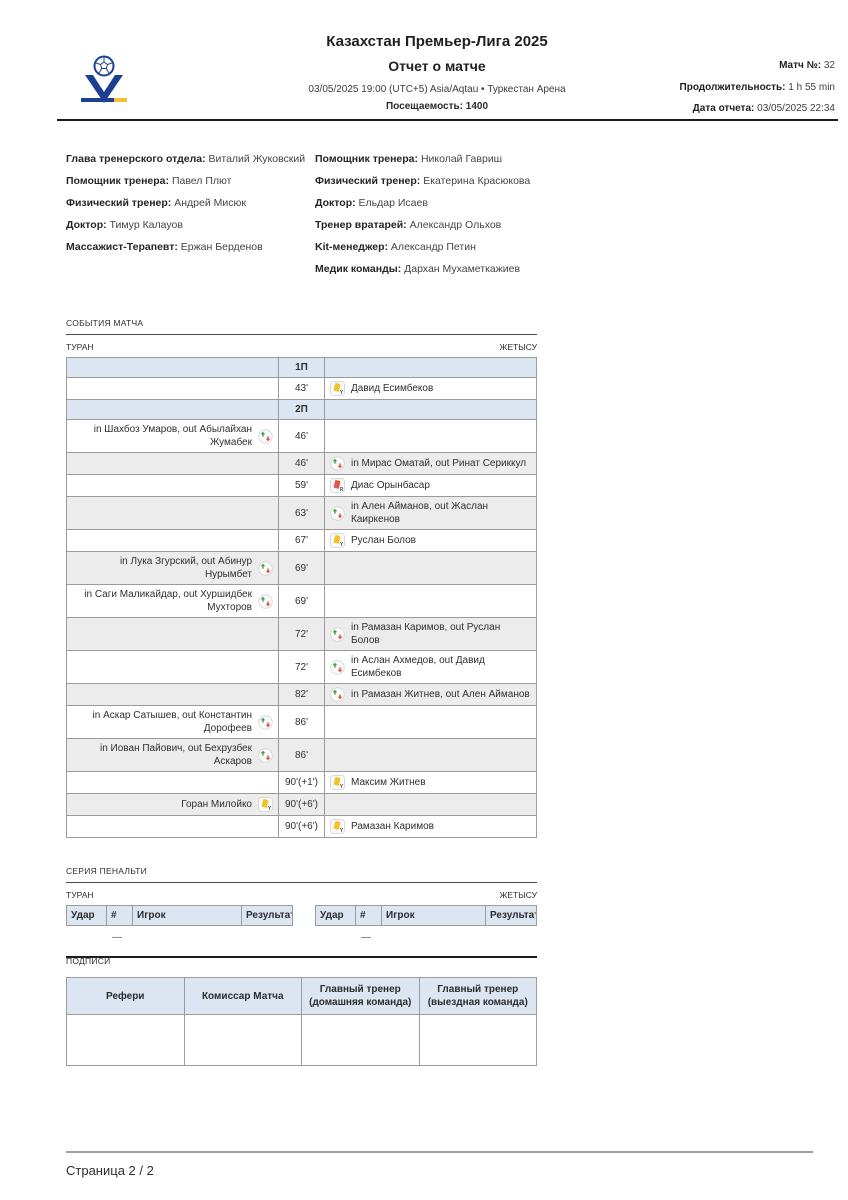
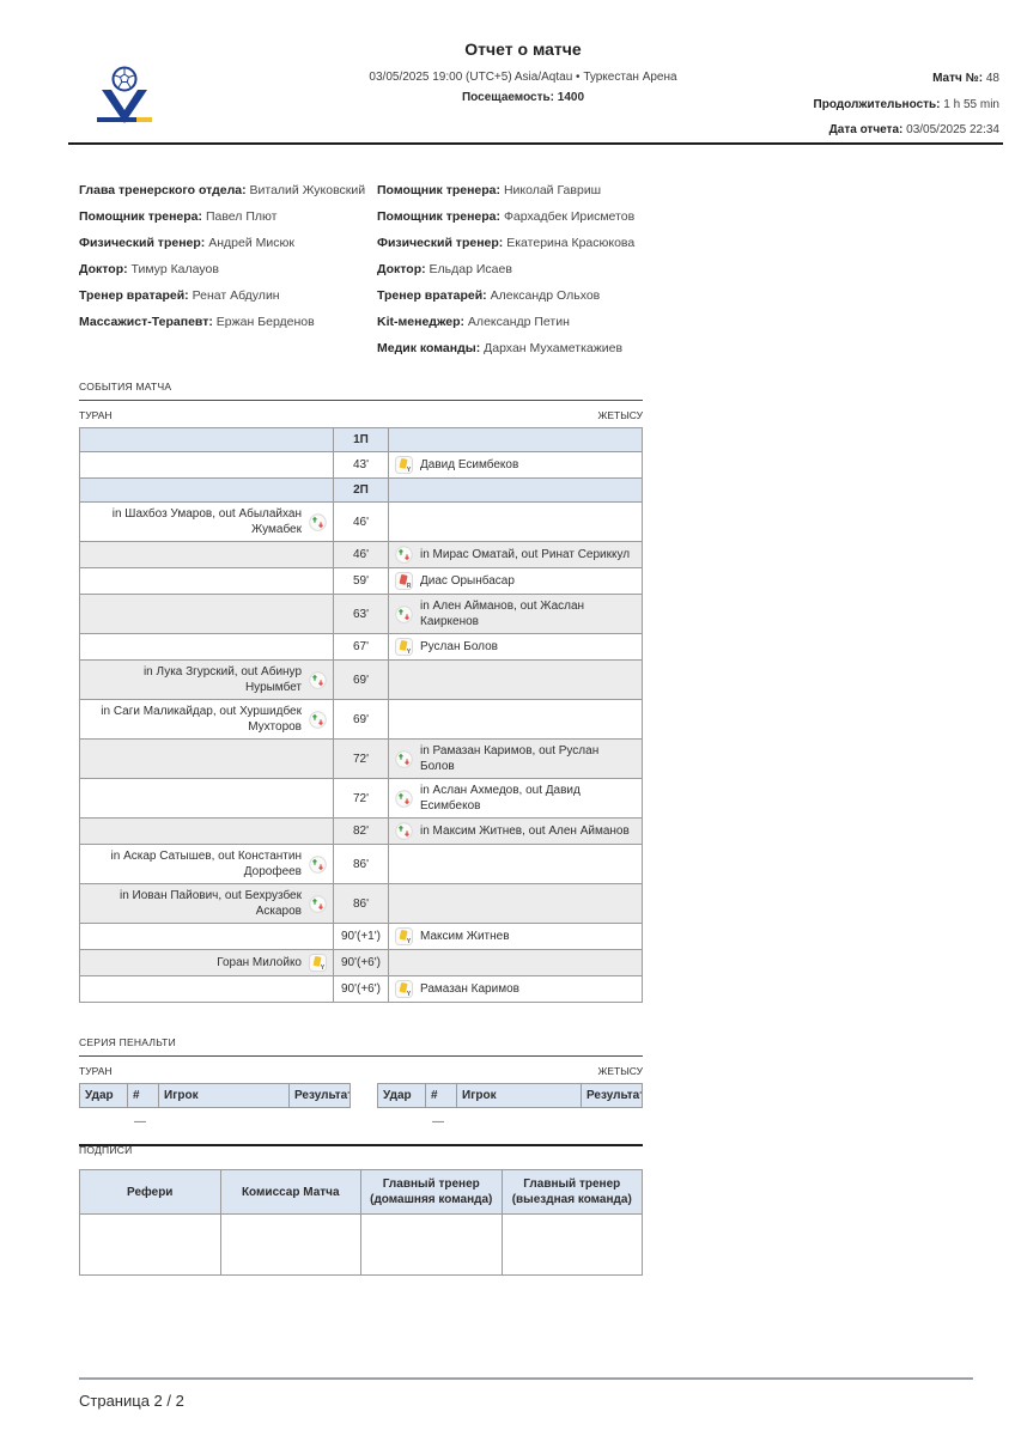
- Казахстан Премьер-Лига 2025
  Отчет о матче
  03/05/2025 19:00 (UTC+5) Asia/Aqtau • Туркестан Арена
  Посещаемость: 1400
- Матч №: 32
+ Матч №: 48
  Продолжительность: 1 h 55 min
  Дата отчета: 03/05/2025 22:34
  Глава тренерского отдела: Виталий Жуковский
  Помощник тренера: Павел Плют
  Физический тренер: Андрей Мисюк
  Доктор: Тимур Калауов
+ Тренер вратарей: Ренат Абдулин
  Массажист-Терапевт: Ержан Берденов
  Помощник тренера: Николай Гавриш
+ Помощник тренера: Фархадбек Ирисметов
  Физический тренер: Екатерина Красюкова
  Доктор: Ельдар Исаев
  Тренер вратарей: Александр Ольхов
  Kit-менеджер: Александр Петин
  Медик команды: Дархан Мухаметкажиев
  СОБЫТИЯ МАТЧА
  ТУРАН
  ЖЕТЫСУ
  	1П
  	43'	Давид Есимбеков
  	2П
  in Шахбоз Умаров, out Абылайхан Жумабек	46'
  	46'	in Мирас Оматай, out Ринат Сериккул
  	59'	Диас Орынбасар
  	63'	in Ален Айманов, out Жаслан Каиркенов
  	67'	Руслан Болов
  in Лука Згурский, out Абинур Нурымбет	69'
  in Саги Маликайдар, out Хуршидбек Мухторов	69'
  	72'	in Рамазан Каримов, out Руслан Болов
  	72'	in Аслан Ахмедов, out Давид Есимбеков
- 	82'	in Рамазан Житнев, out Ален Айманов
+ 	82'	in Максим Житнев, out Ален Айманов
  in Аскар Сатышев, out Константин Дорофеев	86'
  in Иован Пайович, out Бехрузбек Аскаров	86'
  	90'(+1')	Максим Житнев
  Горан Милойко	90'(+6')
  	90'(+6')	Рамазан Каримов
  СЕРИЯ ПЕНАЛЬТИ
  ТУРАН
  ЖЕТЫСУ
  Удар	#	Игрок	Результа
  —
  Удар	#	Игрок	Результа
  —
  ПОДПИСИ
  Рефери	Комиссар Матча	Главный тренер (домашняя команда)	Главный тренер (выездная команда)
  Страница 2 / 2
